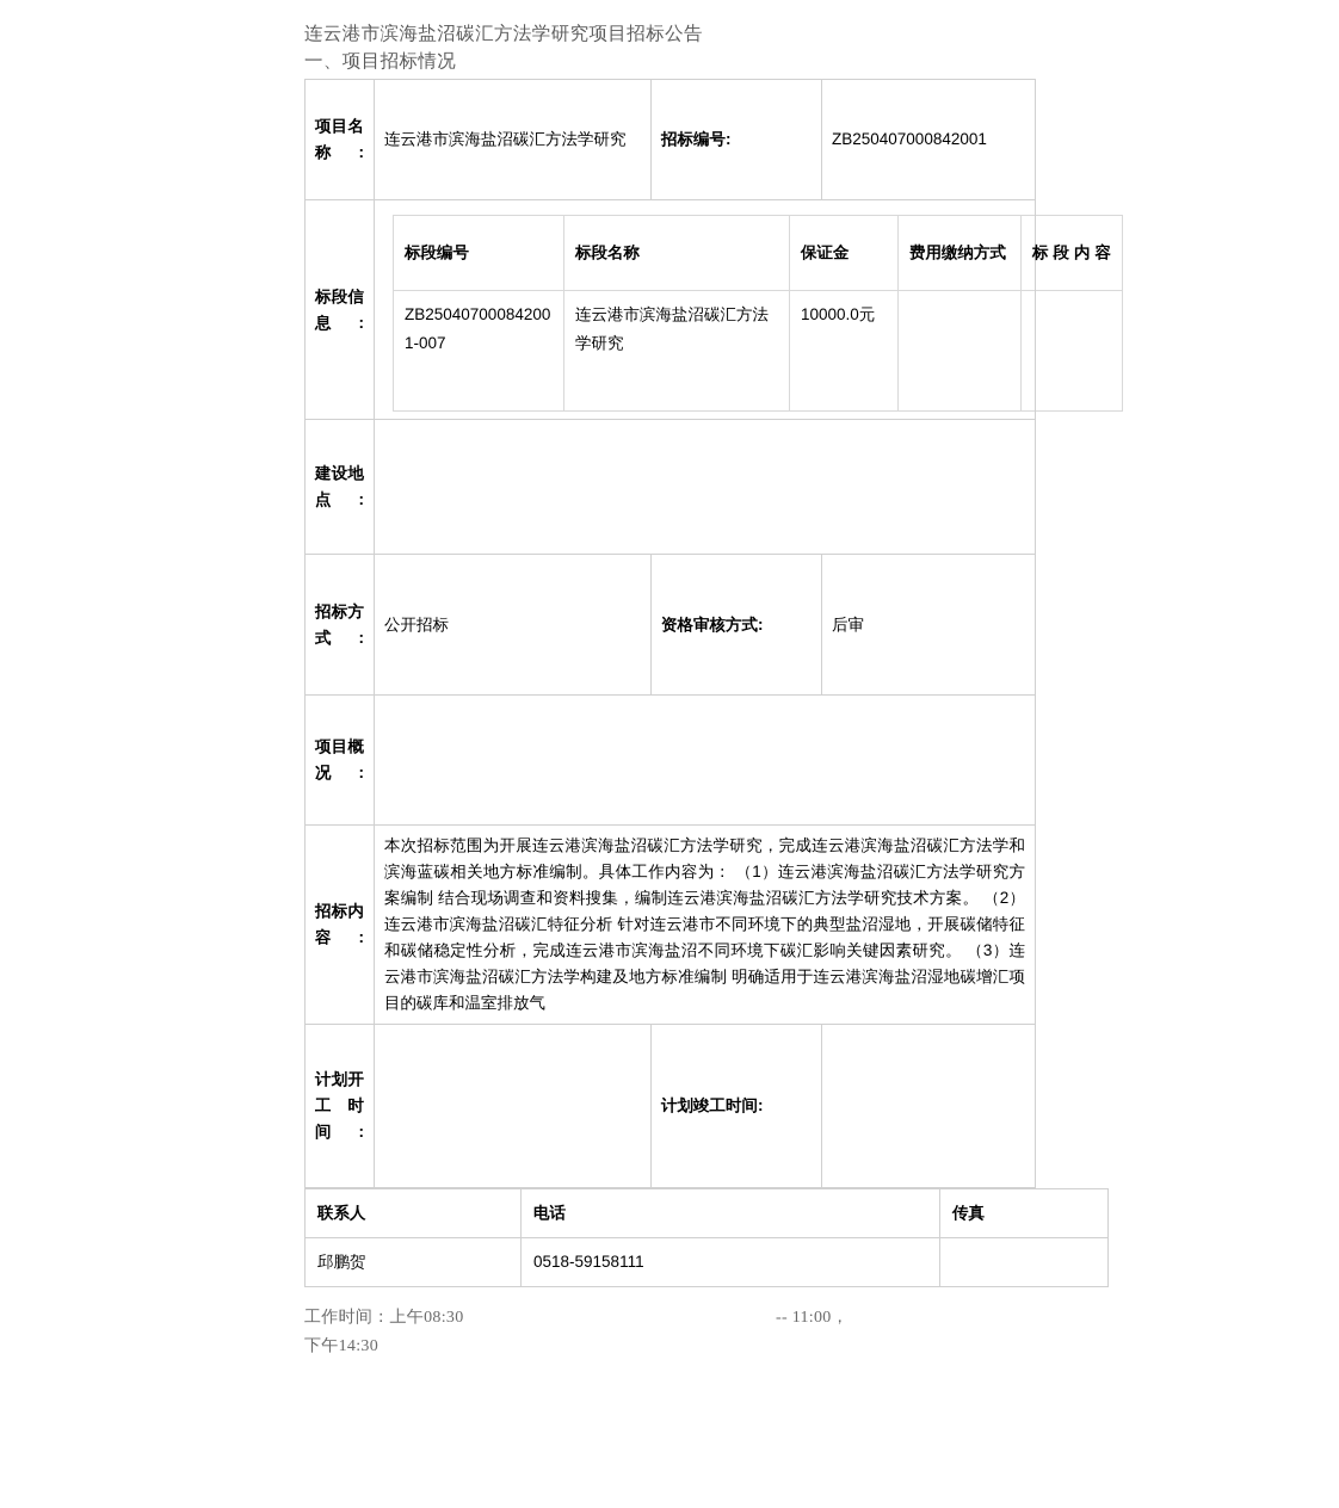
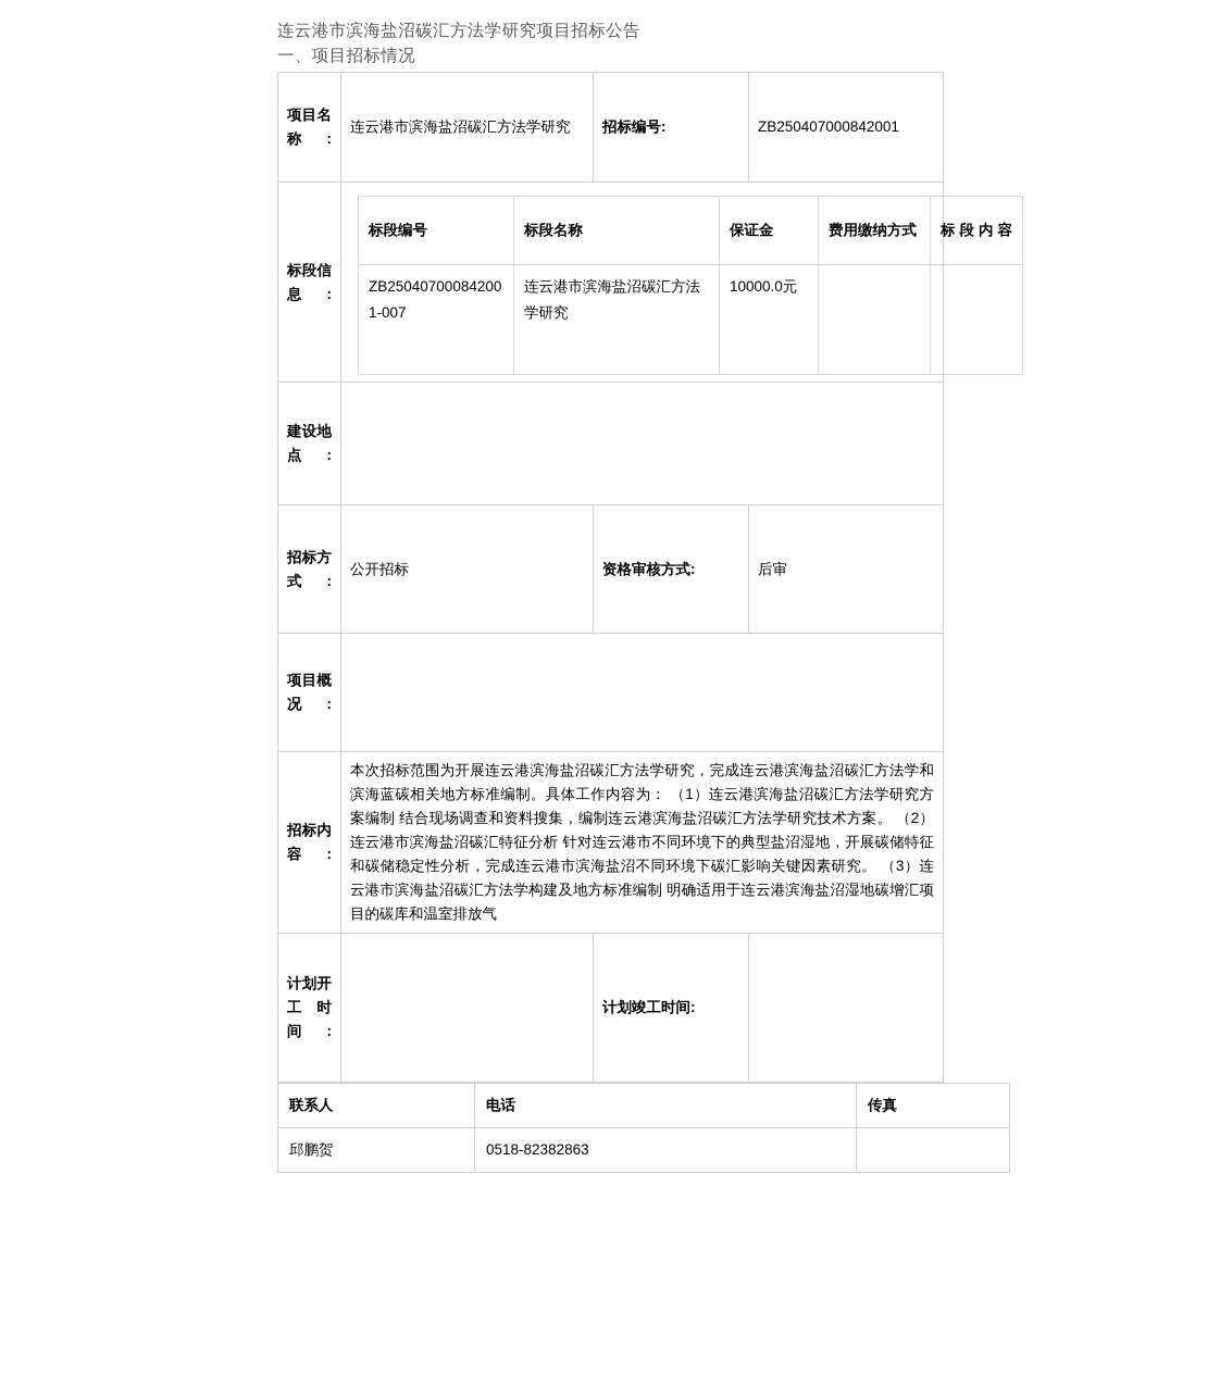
  连云港市滨海盐沼碳汇方法学研究项目招标公告
  一、项目招标情况
  项目名称:	连云港市滨海盐沼碳汇方法学研究	招标编号:	ZB250407000842001
  标段信息:
  标段编号	标段名称	保证金	费用缴纳方式	标段内容
  ZB250407000842001-007	连云港市滨海盐沼碳汇方法学研究	10000.0元
  建设地点:
  招标方式:	公开招标	资格审核方式:	后审
  项目概况:
  招标内容:	本次招标范围为开展连云港滨海盐沼碳汇方法学研究，完成连云港滨海盐沼碳汇方法学和滨海蓝碳相关地方标准编制。具体工作内容为： （1）连云港滨海盐沼碳汇方法学研究方案编制 结合现场调查和资料搜集，编制连云港滨海盐沼碳汇方法学研究技术方案。 （2）连云港市滨海盐沼碳汇特征分析 针对连云港市不同环境下的典型盐沼湿地，开展碳储特征和碳储稳定性分析，完成连云港市滨海盐沼不同环境下碳汇影响关键因素研究。 （3）连云港市滨海盐沼碳汇方法学构建及地方标准编制 明确适用于连云港滨海盐沼湿地碳增汇项目的碳库和温室排放气
  计划开工时间:		计划竣工时间:
  联系人	电话	传真
- 邱鹏贺	0518-59158111
+ 邱鹏贺	0518-82382863
- 工作时间：上午08:30
- -- 11:00，
- 下午14:30
